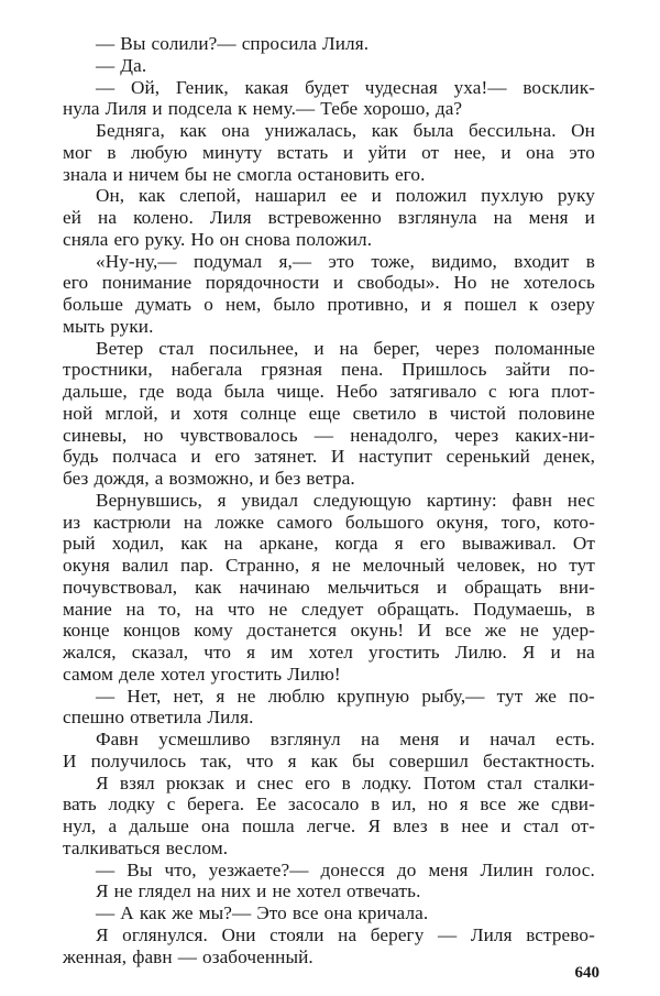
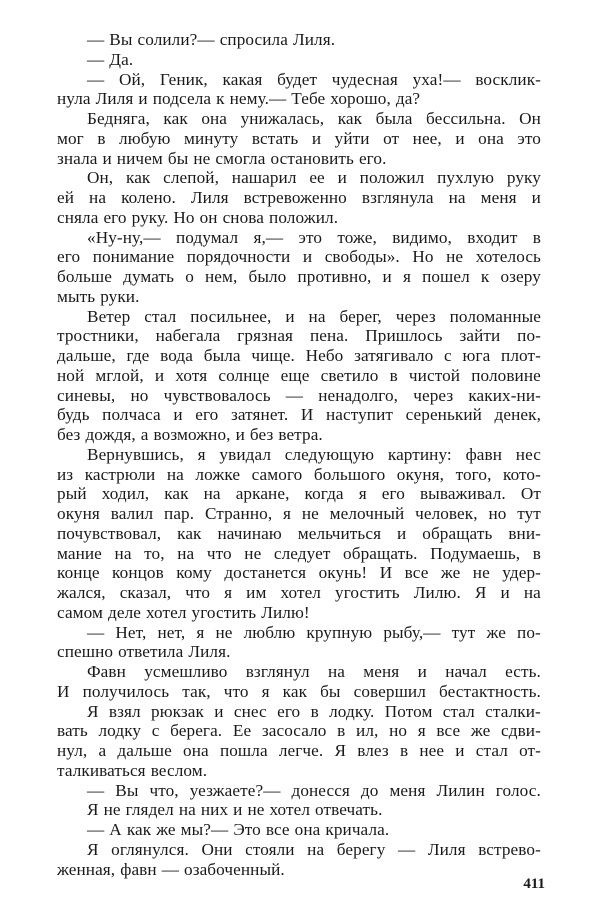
  —
  Вы
  солили?—
  спросила
  Лиля.
  —
  Да.
  —
  Ой,
  Геник,
  какая
  будет
  чудесная
  уха!—
  восклик-
  нула
  Лиля
  и
  подсела
  к
  нему.—
  Тебе
  хорошо,
  да?
  Бедняга,
  как
  она
  унижалась,
  как
  была
  бессильна.
  Он
  мог
  в
  любую
  минуту
  встать
  и
  уйти
  от
  нее,
  и
  она
  это
  знала
  и
  ничем
  бы
  не
  смогла
  остановить
  его.
  Он,
  как
  слепой,
  нашарил
  ее
  и
  положил
  пухлую
  руку
  ей
  на
  колено.
  Лиля
  встревоженно
  взглянула
  на
  меня
  и
  сняла
  его
  руку.
  Но
  он
  снова
  положил.
  «Ну-ну,—
  подумал
  я,—
  это
  тоже,
  видимо,
  входит
  в
  его
  понимание
  порядочности
  и
  свободы».
  Но
  не
  хотелось
  больше
  думать
  о
  нем,
  было
  противно,
  и
  я
  пошел
  к
  озеру
  мыть
  руки.
  Ветер
  стал
  посильнее,
  и
  на
  берег,
  через
  поломанные
  тростники,
  набегала
  грязная
  пена.
  Пришлось
  зайти
  по-
  дальше,
  где
  вода
  была
  чище.
  Небо
  затягивало
  с
  юга
  плот-
  ной
  мглой,
  и
  хотя
  солнце
  еще
  светило
  в
  чистой
  половине
  синевы,
  но
  чувствовалось
  —
  ненадолго,
  через
  каких-ни-
  будь
  полчаса
  и
  его
  затянет.
  И
  наступит
  серенький
  денек,
  без
  дождя,
  а
  возможно,
  и
  без
  ветра.
  Вернувшись,
  я
  увидал
  следующую
  картину:
  фавн
  нес
  из
  кастрюли
  на
  ложке
  самого
  большого
  окуня,
  того,
  кото-
  рый
  ходил,
  как
  на
  аркане,
  когда
  я
  его
  вываживал.
  От
  окуня
  валил
  пар.
  Странно,
  я
  не
  мелочный
  человек,
  но
  тут
  почувствовал,
  как
  начинаю
  мельчиться
  и
  обращать
  вни-
  мание
  на
  то,
  на
  что
  не
  следует
  обращать.
  Подумаешь,
  в
  конце
  концов
  кому
  достанется
  окунь!
  И
  все
  же
  не
  удер-
  жался,
  сказал,
  что
  я
  им
  хотел
  угостить
  Лилю.
  Я
  и
  на
  самом
  деле
  хотел
  угостить
  Лилю!
  —
  Нет,
  нет,
  я
  не
  люблю
  крупную
  рыбу,—
  тут
  же
  по-
  спешно
  ответила
  Лиля.
  Фавн
  усмешливо
  взглянул
  на
  меня
  и
  начал
  есть.
  И
  получилось
  так,
  что
  я
  как
  бы
  совершил
  бестактность.
  Я
  взял
  рюкзак
  и
  снес
  его
  в
  лодку.
  Потом
  стал
  сталки-
  вать
  лодку
  с
  берега.
  Ее
  засосало
  в
  ил,
  но
  я
  все
  же
  сдви-
  нул,
  а
  дальше
  она
  пошла
  легче.
  Я
  влез
  в
  нее
  и
  стал
  от-
  талкиваться
  веслом.
  —
  Вы
  что,
  уезжаете?—
  донесся
  до
  меня
  Лилин
  голос.
  Я
  не
  глядел
  на
  них
  и
  не
  хотел
  отвечать.
  —
  А
  как
  же
  мы?—
  Это
  все
  она
  кричала.
  Я
  оглянулся.
  Они
  стояли
  на
  берегу
  —
  Лиля
  встрево-
  женная,
  фавн
  —
  озабоченный.
- 640
+ 411
